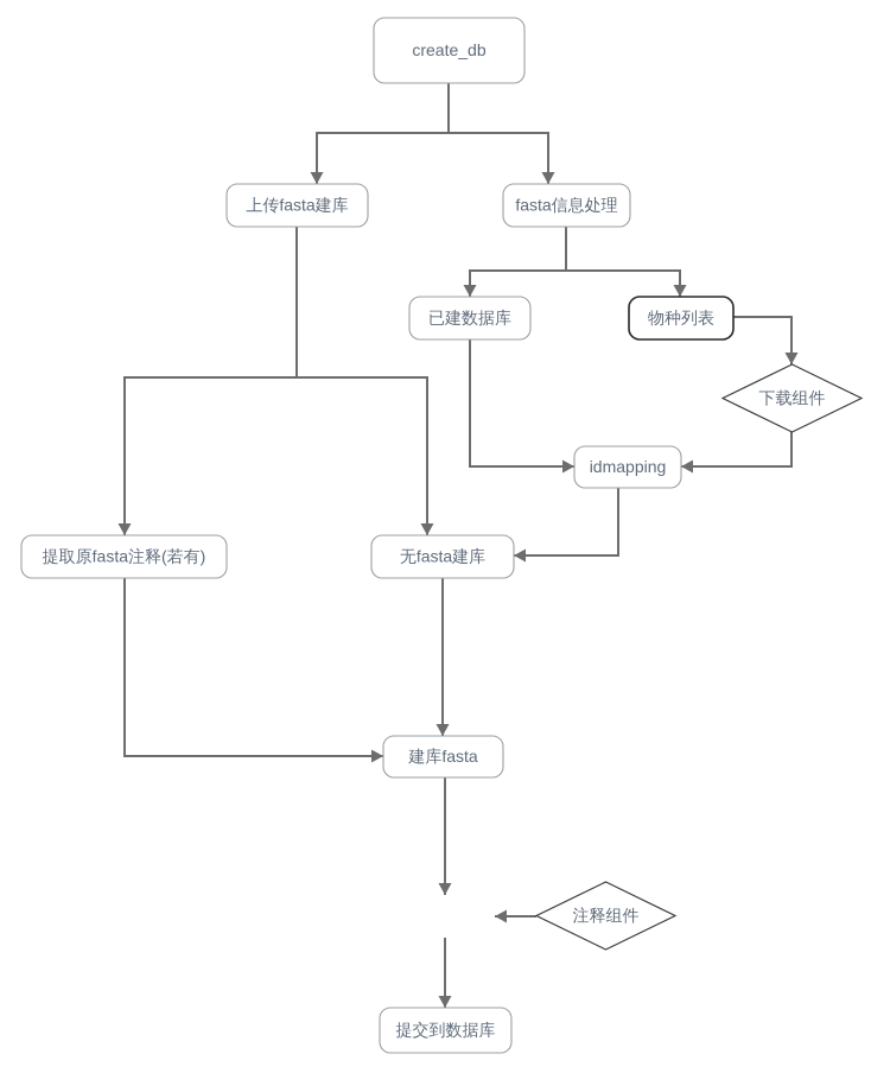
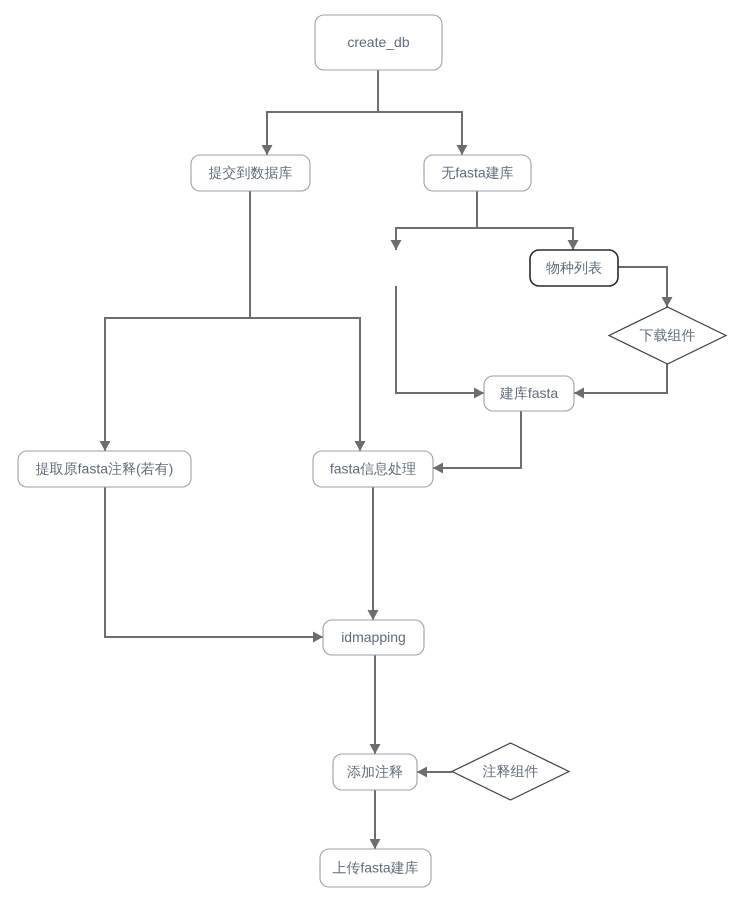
  create_db
- 上传fasta建库
+ 提交到数据库
- fasta信息处理
+ 无fasta建库
- 已建数据库
  物种列表
  下载组件
- idmapping
+ 建库fasta
  提取原fasta注释(若有)
- 无fasta建库
+ fasta信息处理
- 建库fasta
+ idmapping
+ 添加注释
  注释组件
- 提交到数据库
+ 上传fasta建库
